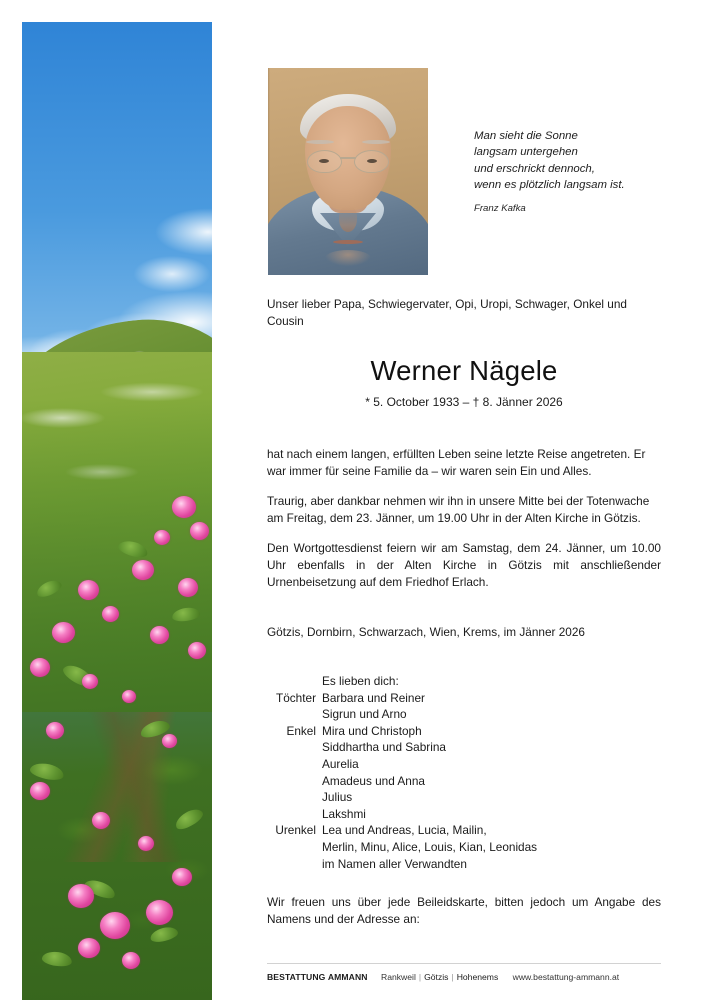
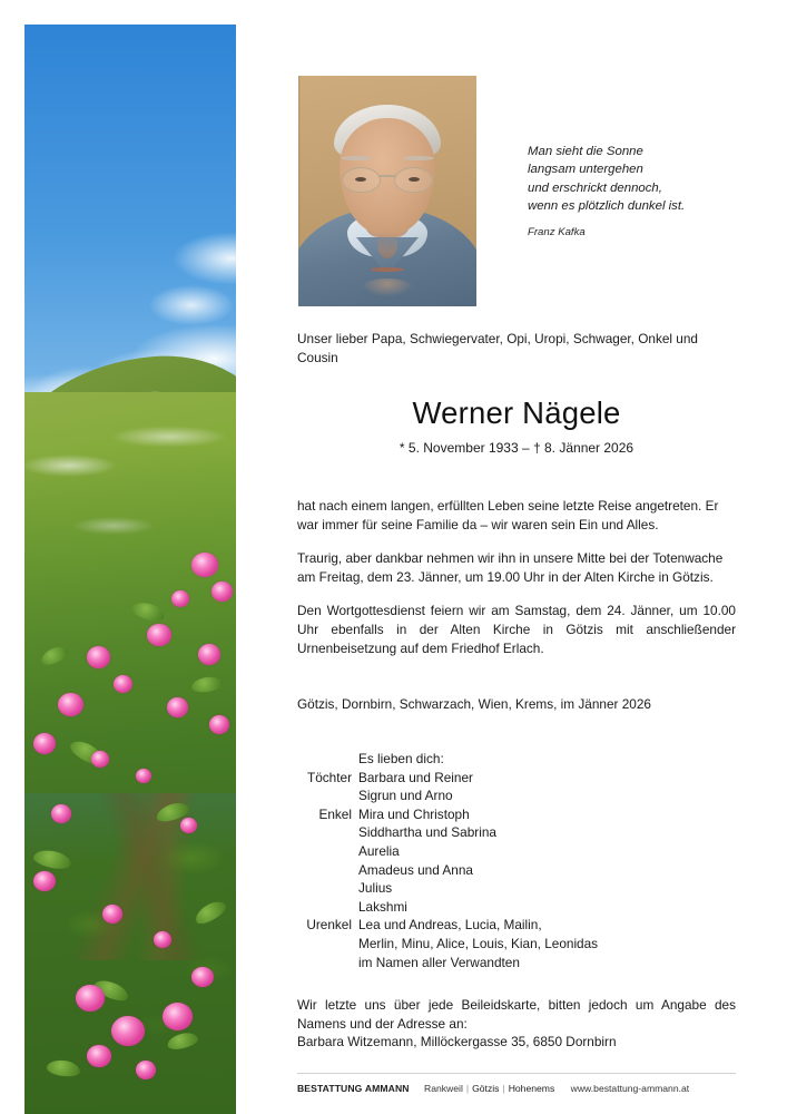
  Man sieht die Sonne
  langsam untergehen
  und erschrickt dennoch,
- wenn es plötzlich langsam ist.
+ wenn es plötzlich dunkel ist.
  Franz Kafka
  Unser lieber Papa, Schwiegervater, Opi, Uropi, Schwager, Onkel und Cousin
  Werner Nägele
- * 5. October 1933 – † 8. Jänner 2026
+ * 5. November 1933 – † 8. Jänner 2026
  hat nach einem langen, erfüllten Leben seine letzte Reise angetreten. Er war immer für seine Familie da – wir waren sein Ein und Alles.
  Traurig, aber dankbar nehmen wir ihn in unsere Mitte bei der Totenwache am Freitag, dem 23. Jänner, um 19.00 Uhr in der Alten Kirche in Götzis.
  Den Wortgottesdienst feiern wir am Samstag, dem 24. Jänner, um 10.00 Uhr ebenfalls in der Alten Kirche in Götzis mit anschließender Urnenbeisetzung auf dem Friedhof Erlach.
  Götzis, Dornbirn, Schwarzach, Wien, Krems, im Jänner 2026
  Es lieben dich:
  Töchter
  Barbara und Reiner
  Sigrun und Arno
  Enkel
  Mira und Christoph
  Siddhartha und Sabrina
  Aurelia
  Amadeus und Anna
  Julius
  Lakshmi
  Urenkel
  Lea und Andreas, Lucia, Mailin,
  Merlin, Minu, Alice, Louis, Kian, Leonidas
  im Namen aller Verwandten
- Wir freuen uns über jede Beileidskarte, bitten jedoch um Angabe des Namens und der Adresse an:
+ Wir letzte uns über jede Beileidskarte, bitten jedoch um Angabe des Namens und der Adresse an:
+ Barbara Witzemann, Millöckergasse 35, 6850 Dornbirn
  BESTATTUNG AMMANN Rankweil | Götzis | Hohenems www.bestattung-ammann.at
